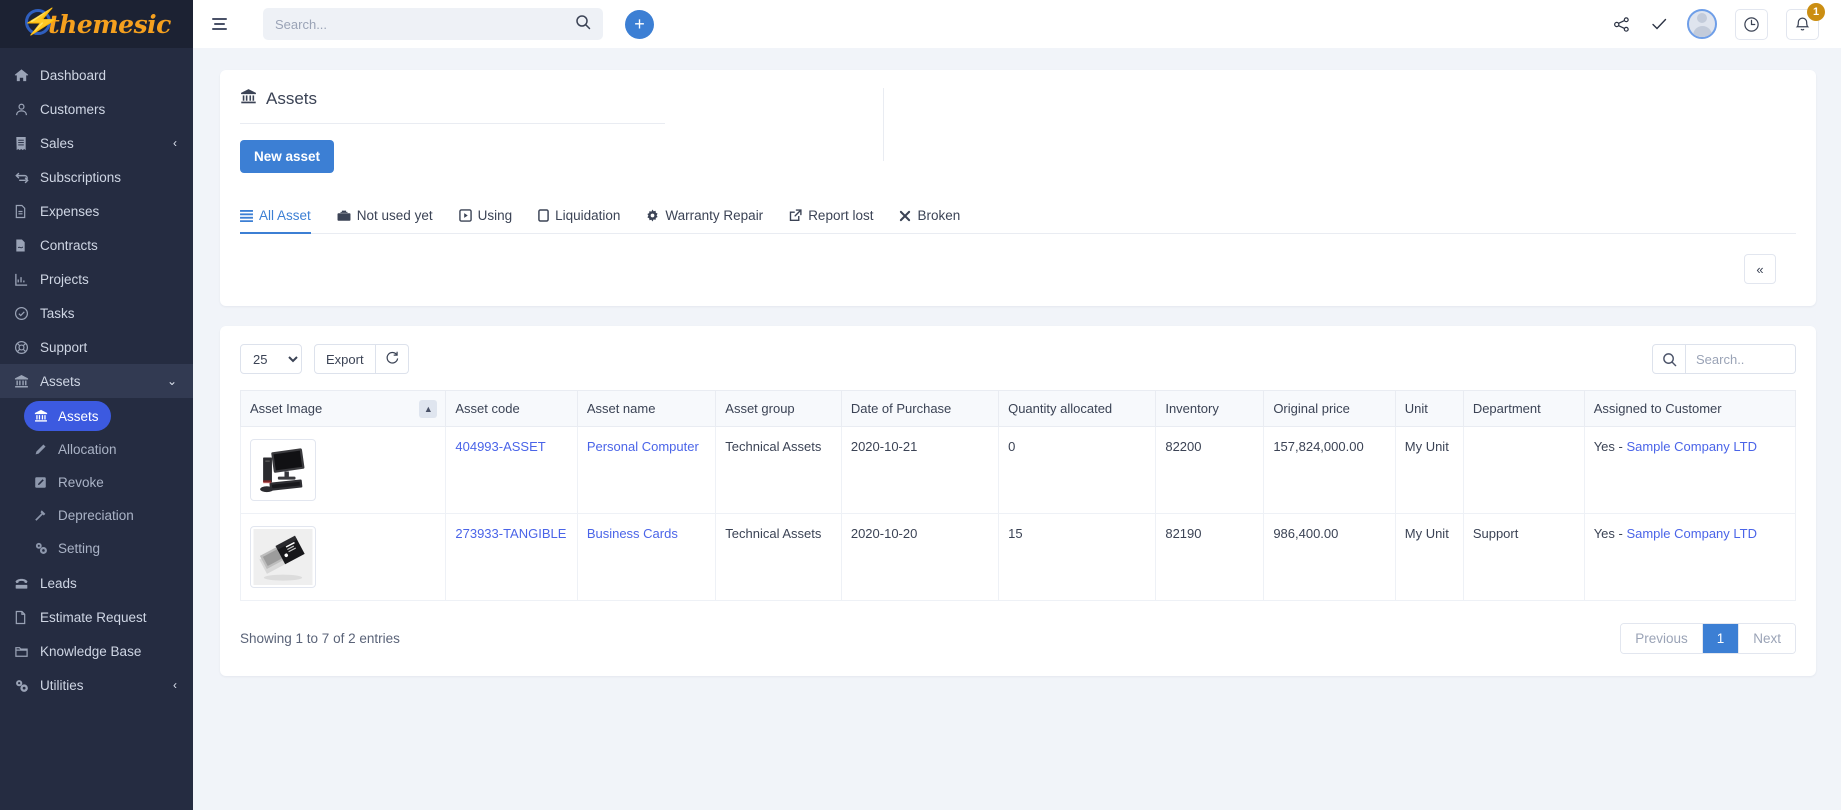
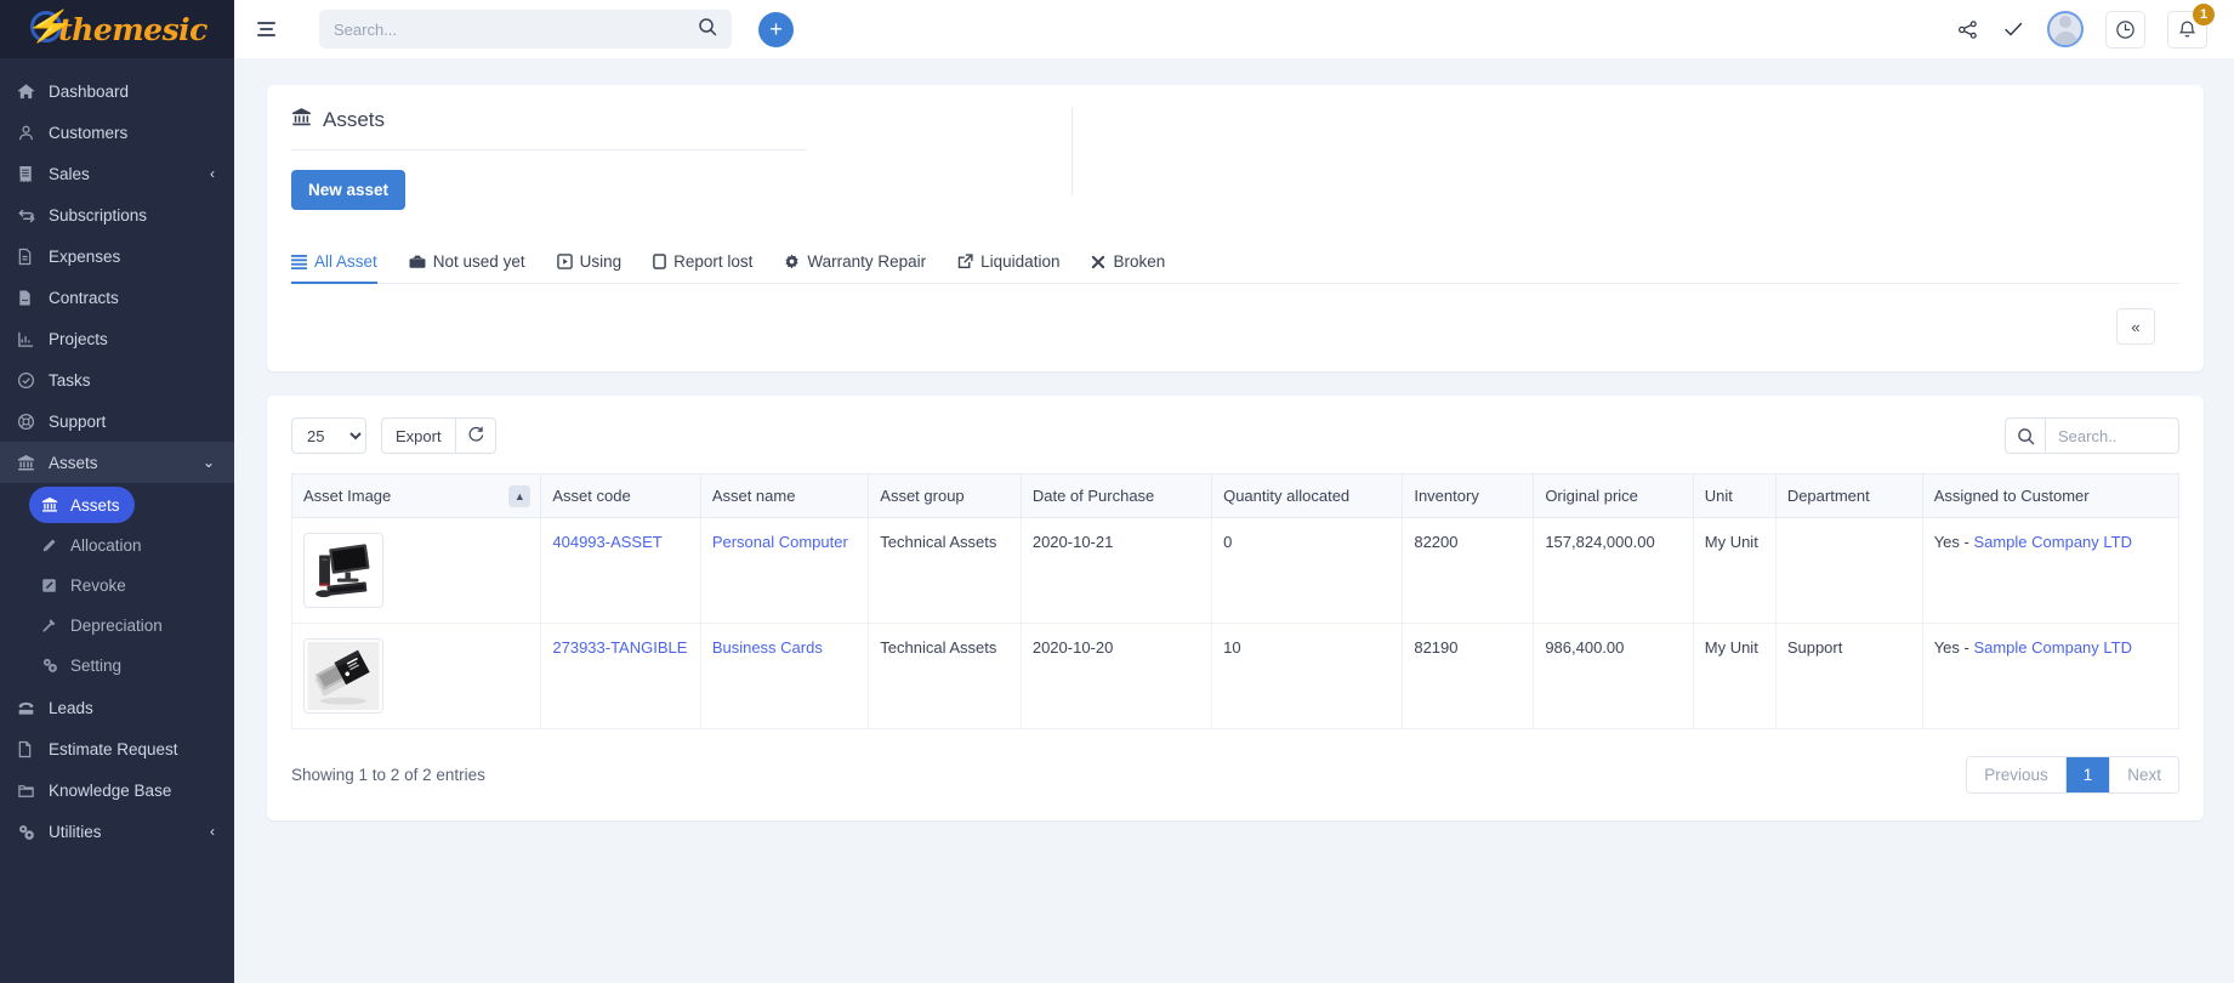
  ⚡
  themesic
  Dashboard
  Customers
  Sales
  ‹
  Subscriptions
  Expenses
  Contracts
  Projects
  Tasks
  Support
  Assets
  ⌄
  Assets
  Allocation
  Revoke
  Depreciation
  Setting
  Leads
  Estimate Request
  Knowledge Base
  Utilities
  ‹
  Search...
  +
  1
  Assets
  New asset
  All Asset
  Not used yet
  Using
- Liquidation
+ Report lost
  Warranty Repair
- Report lost
+ Liquidation
  Broken
  «
  25
  Export
  Search..
  Asset Image ▲	Asset code	Asset name	Asset group	Date of Purchase	Quantity allocated	Inventory	Original price	Unit	Department	Assigned to Customer
  	404993-ASSET	Personal Computer	Technical Assets	2020-10-21	0	82200	157,824,000.00	My Unit		Yes - Sample Company LTD
- 	273933-TANGIBLE	Business Cards	Technical Assets	2020-10-20	15	82190	986,400.00	My Unit	Support	Yes - Sample Company LTD
+ 	273933-TANGIBLE	Business Cards	Technical Assets	2020-10-20	10	82190	986,400.00	My Unit	Support	Yes - Sample Company LTD
- Showing 1 to 7 of 2 entries
+ Showing 1 to 2 of 2 entries
  Previous
  1
  Next
